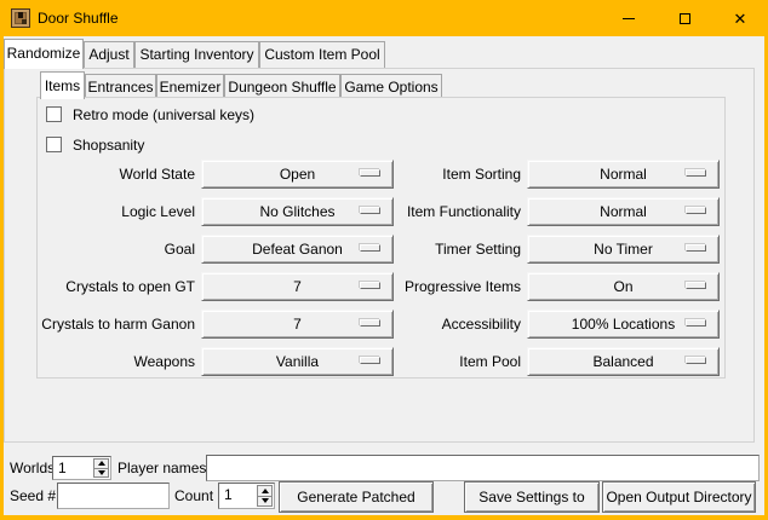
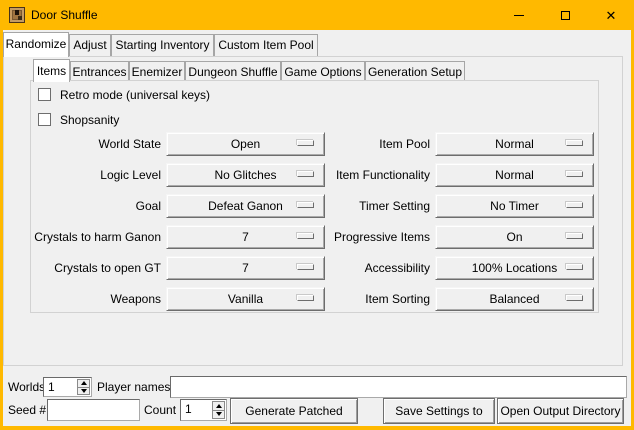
  Door Shuffle
  ✕
  Randomize
  Adjust
  Starting Inventory
  Custom Item Pool
  Items
  Entrances
  Enemizer
  Dungeon Shuffle
  Game Options
+ Generation Setup
  Retro mode (universal keys)
  Shopsanity
  World State
  Open
  Logic Level
  No Glitches
  Goal
  Defeat Ganon
- Crystals to open GT
+ Crystals to harm Ganon
  7
- Crystals to harm Ganon
+ Crystals to open GT
  7
  Weapons
  Vanilla
- Item Sorting
+ Item Pool
  Normal
  Item Functionality
  Normal
  Timer Setting
  No Timer
  Progressive Items
  On
  Accessibility
  100% Locations
- Item Pool
+ Item Sorting
  Balanced
  World
  1
  Player names
  Seed #
  Count
  1
  Generate Patched
  Save Settings to
  Open Output Directory
